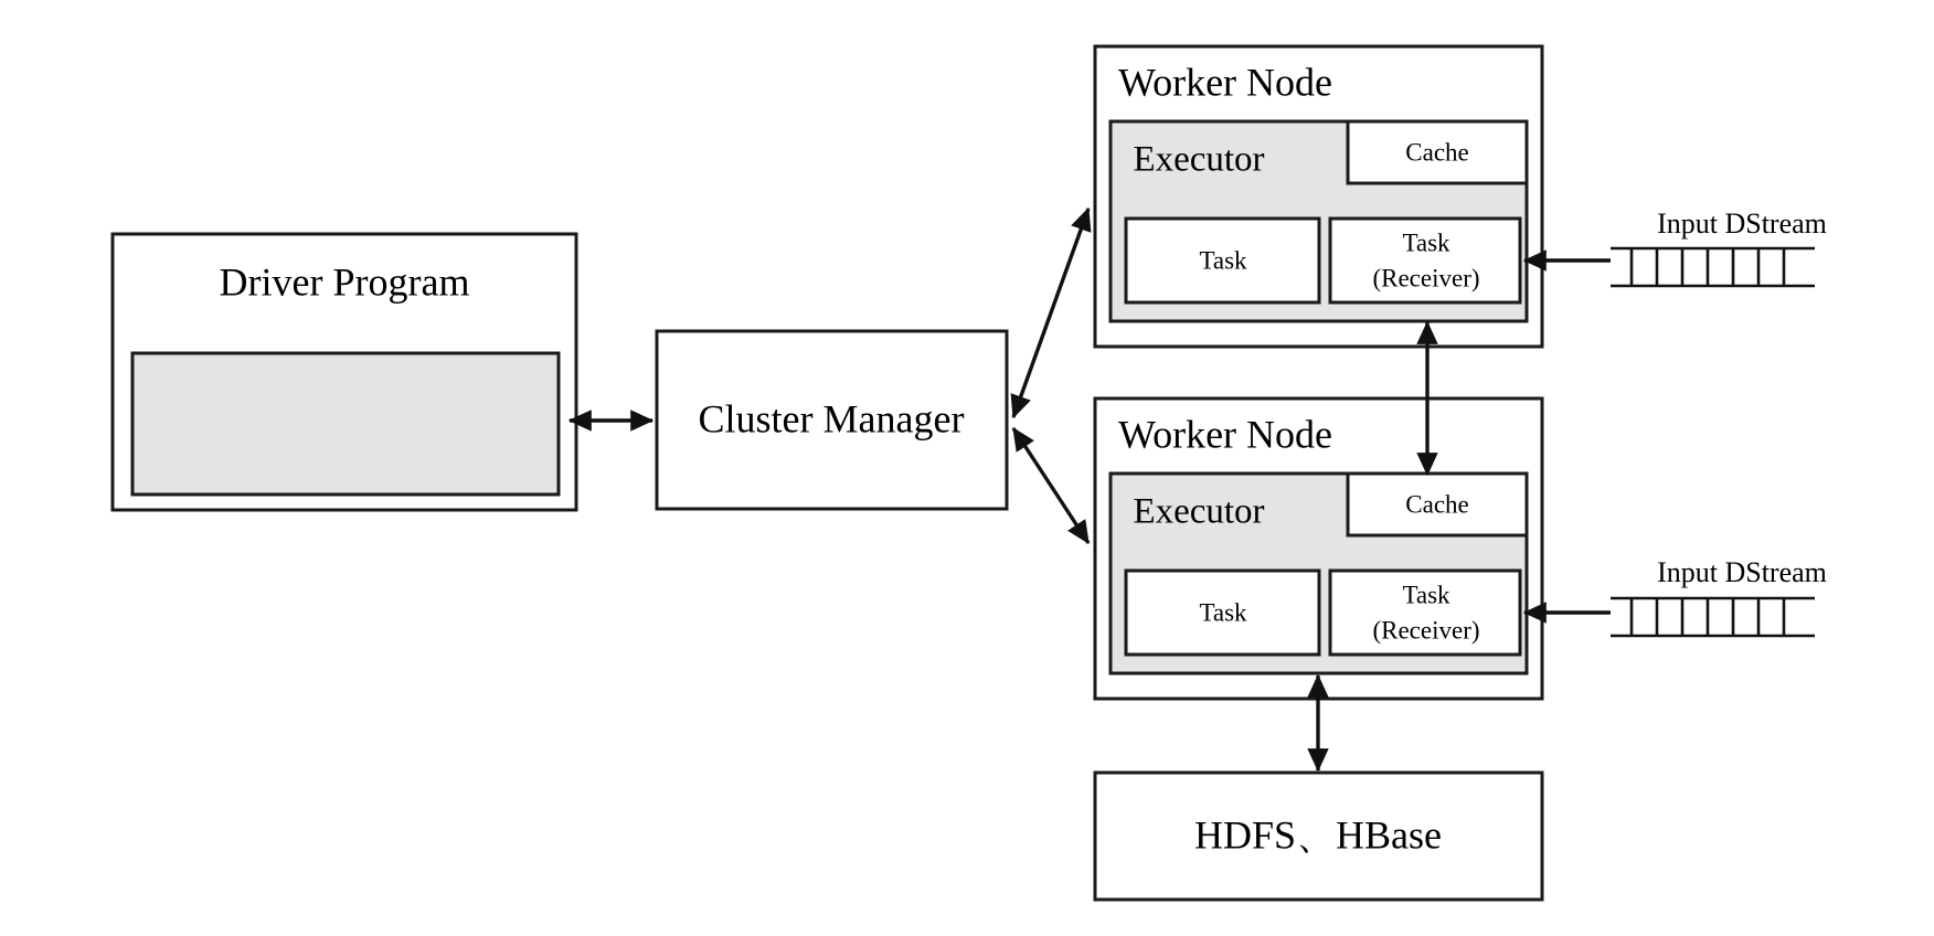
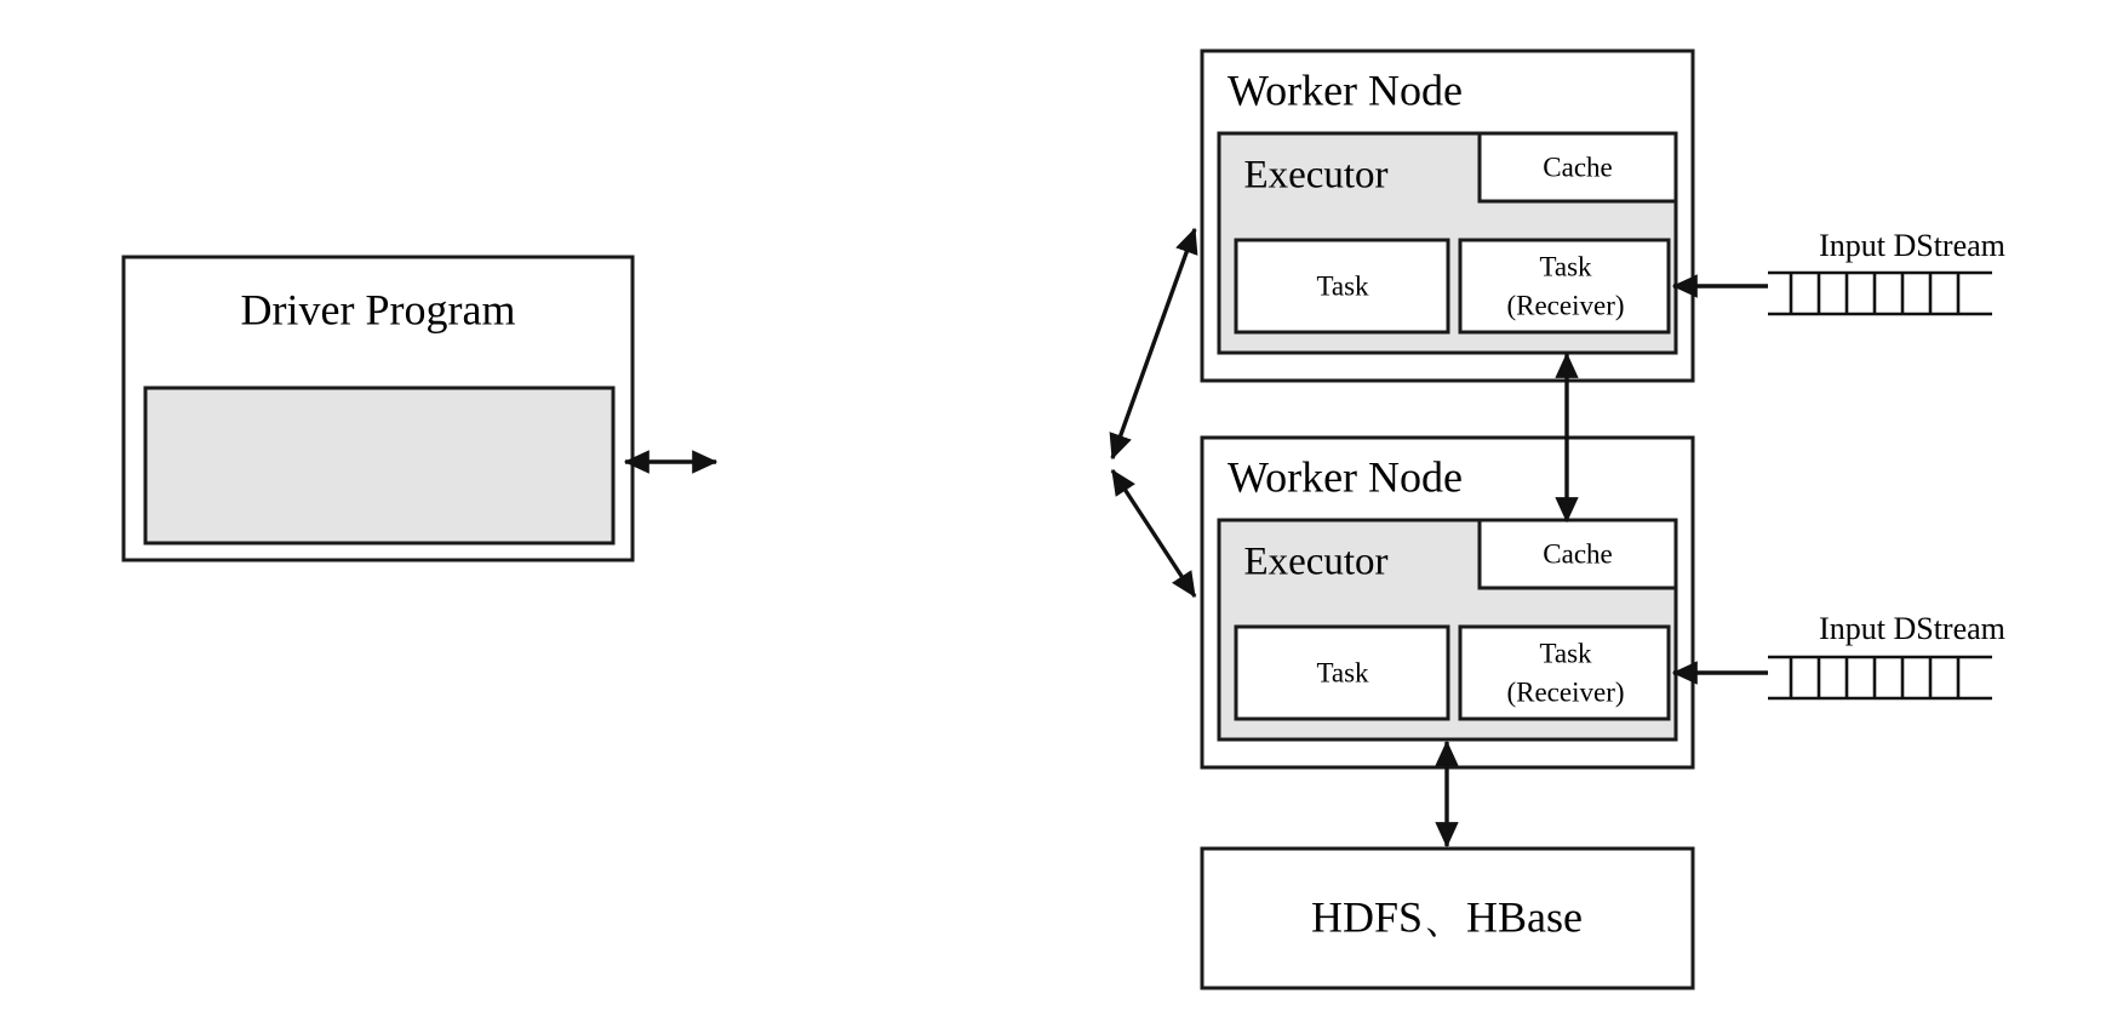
  Driver Program
- Cluster Manager
  Worker Node
  Executor
  Cache
  Task
  Task
  (Receiver)
  Worker Node
  Executor
  Cache
  Task
  Task
  (Receiver)
  HDFS、HBase
  Input DStream
  Input DStream
